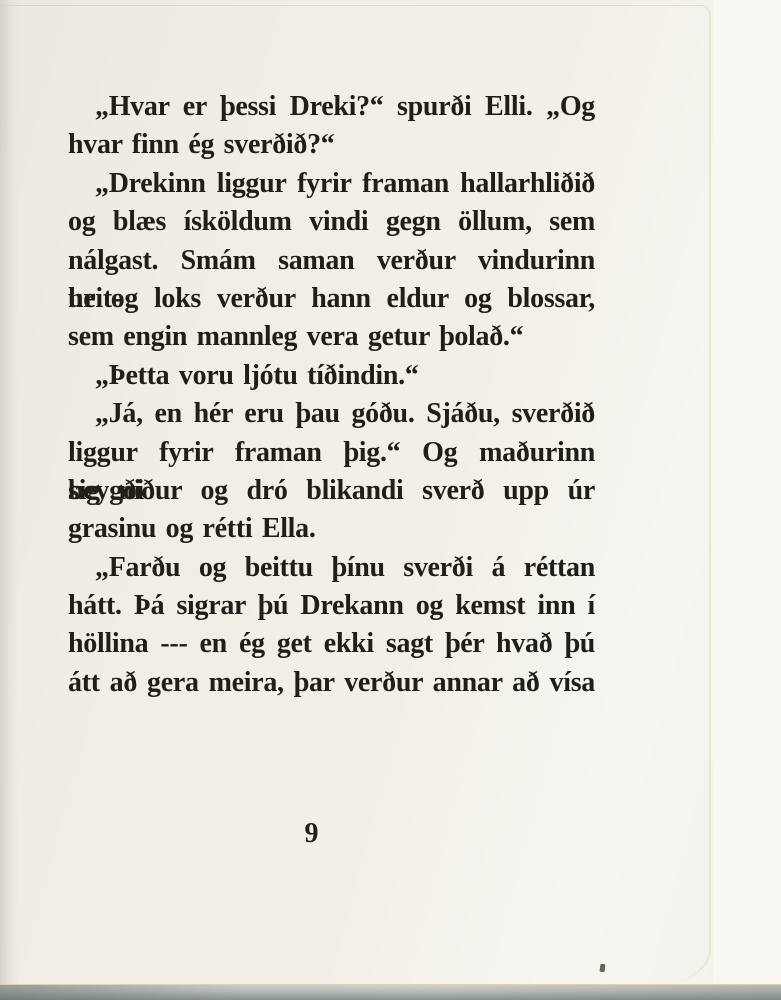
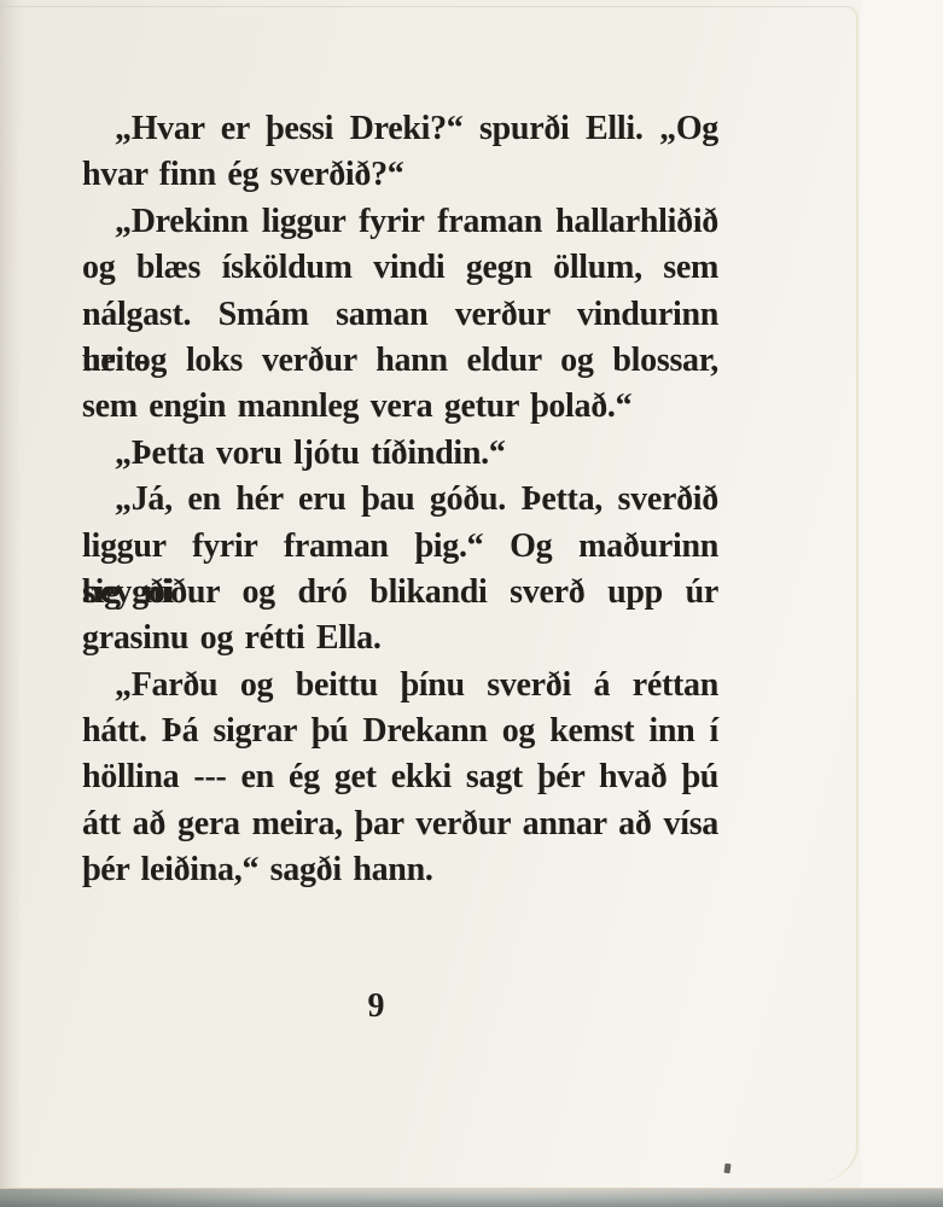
  „Hvar er þessi Dreki?“ spurði Elli. „Og
  hvar finn ég sverðið?“
  „Drekinn liggur fyrir framan hallarhliðið
  og blæs ísköldum vindi gegn öllum, sem
  nálgast. Smám saman verður vindurinn heit-
  ur og loks verður hann eldur og blossar,
  sem engin mannleg vera getur þolað.“
  „Þetta voru ljótu tíðindin.“
- „Já, en hér eru þau góðu. Sjáðu, sverðið
+ „Já, en hér eru þau góðu. Þetta, sverðið
  liggur fyrir framan þig.“ Og maðurinn beygði
  sig niður og dró blikandi sverð upp úr
  grasinu og rétti Ella.
  „Farðu og beittu þínu sverði á réttan
  hátt. Þá sigrar þú Drekann og kemst inn í
  höllina --- en ég get ekki sagt þér hvað þú
  átt að gera meira, þar verður annar að vísa
+ þér leiðina,“ sagði hann.
  9
